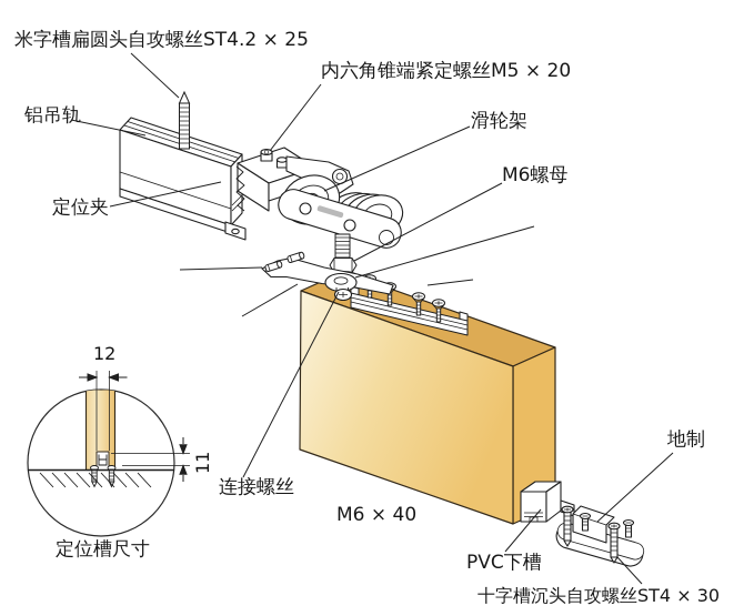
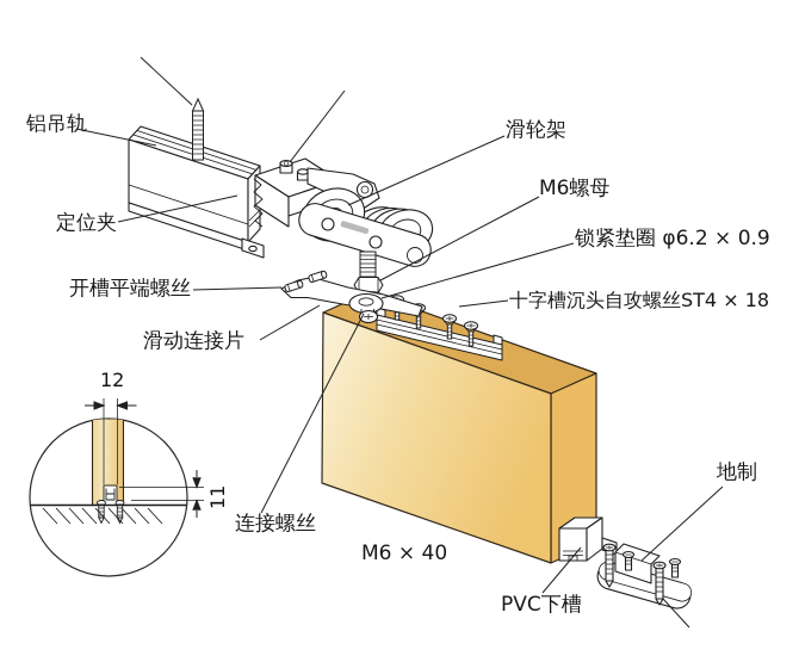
- 米字槽扁圆头自攻螺丝ST4.2 × 25
  铝吊轨
- 内六角锥端紧定螺丝M5 × 20
  滑轮架
  M6螺母
  定位夹
+ 锁紧垫圈 φ6.2 × 0.9
+ 开槽平端螺丝
+ 十字槽沉头自攻螺丝ST4 × 18
+ 滑动连接片
  连接螺丝
  M6 × 40
  地制
  PVC下槽
- 十字槽沉头自攻螺丝ST4 × 30
- 定位槽尺寸
  12
